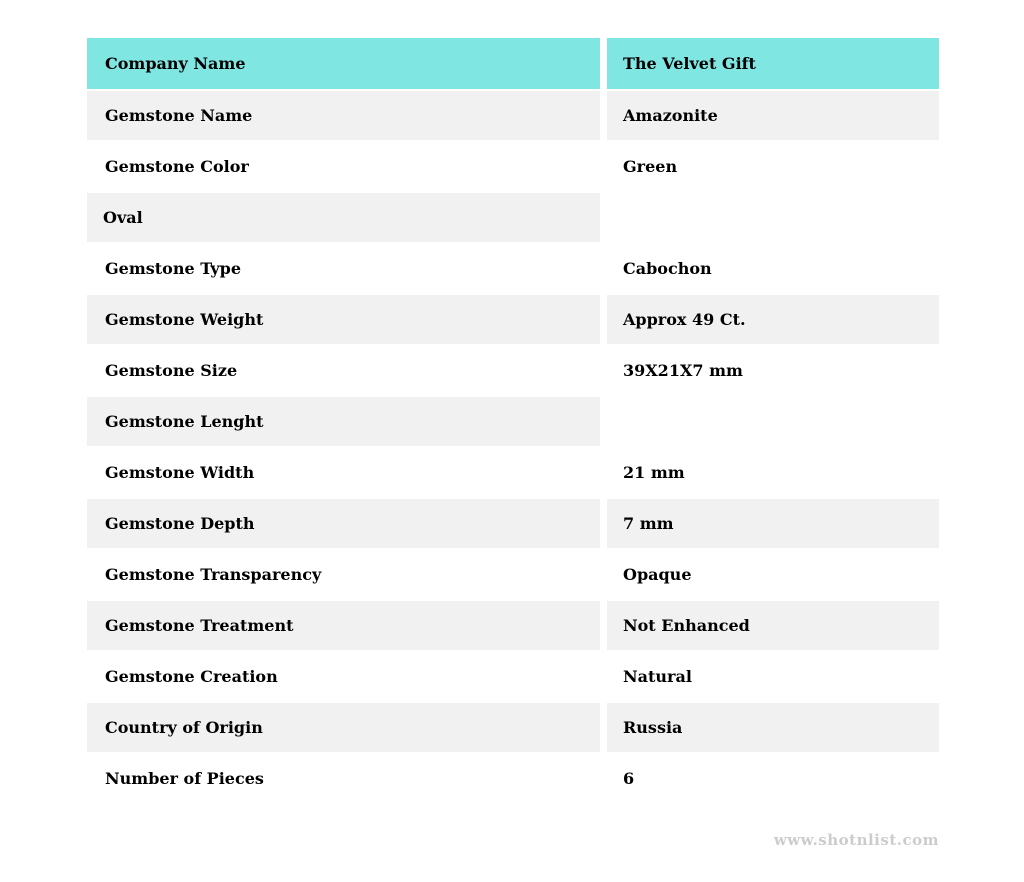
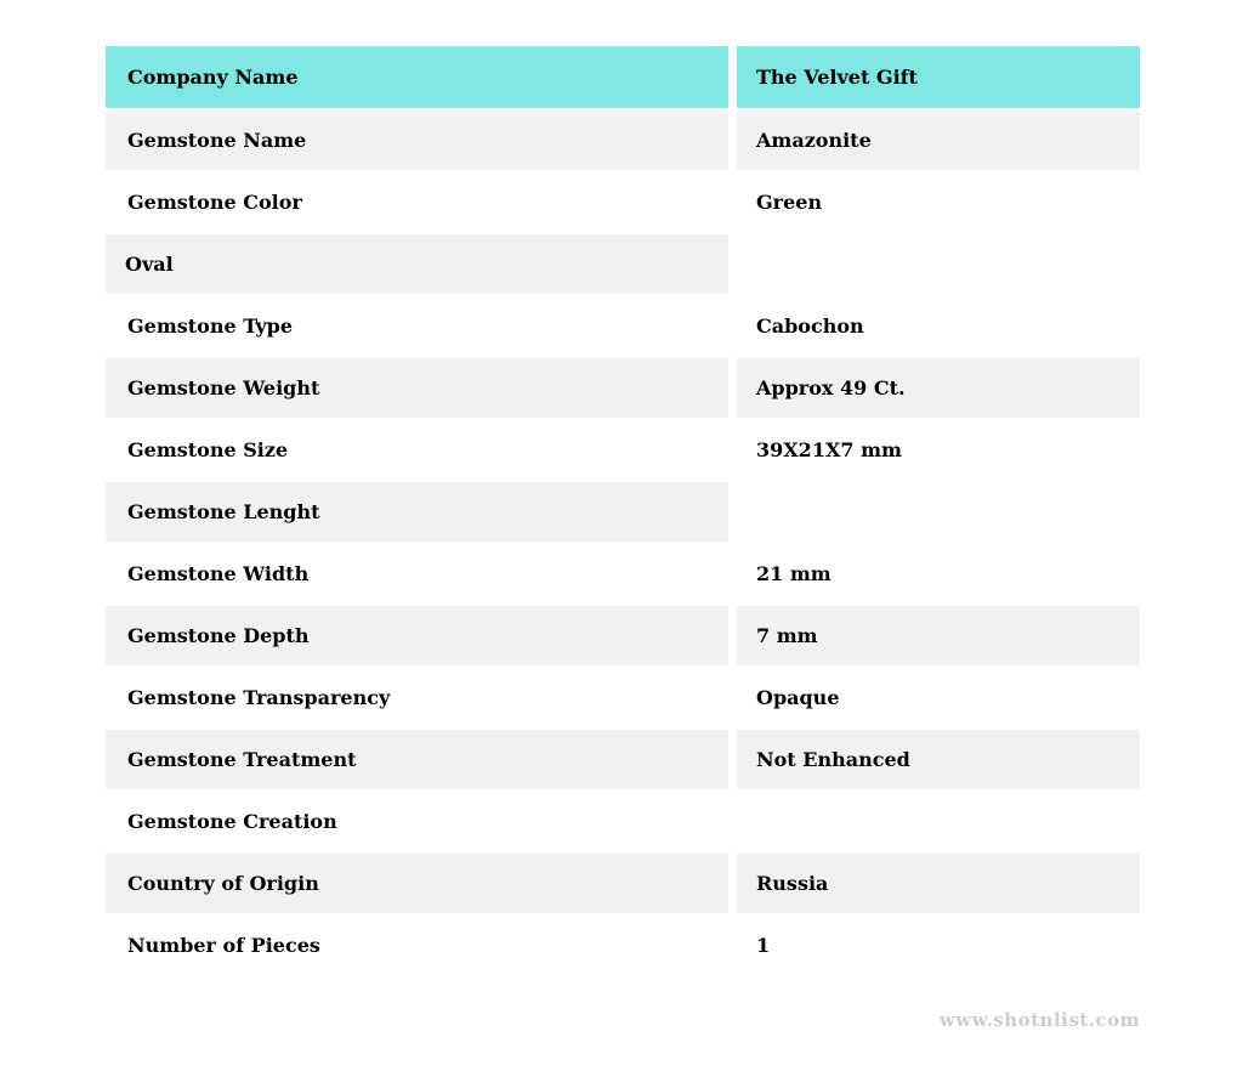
  Company Name
  The Velvet Gift
  Gemstone Name
  Amazonite
  Gemstone Color
  Green
  Oval
  Gemstone Type
  Cabochon
  Gemstone Weight
  Approx 49 Ct.
  Gemstone Size
  39X21X7 mm
  Gemstone Lenght
  Gemstone Width
  21 mm
  Gemstone Depth
  7 mm
  Gemstone Transparency
  Opaque
  Gemstone Treatment
  Not Enhanced
  Gemstone Creation
- Natural
  Country of Origin
  Russia
  Number of Pieces
- 6
+ 1
  www.shotnlist.com
